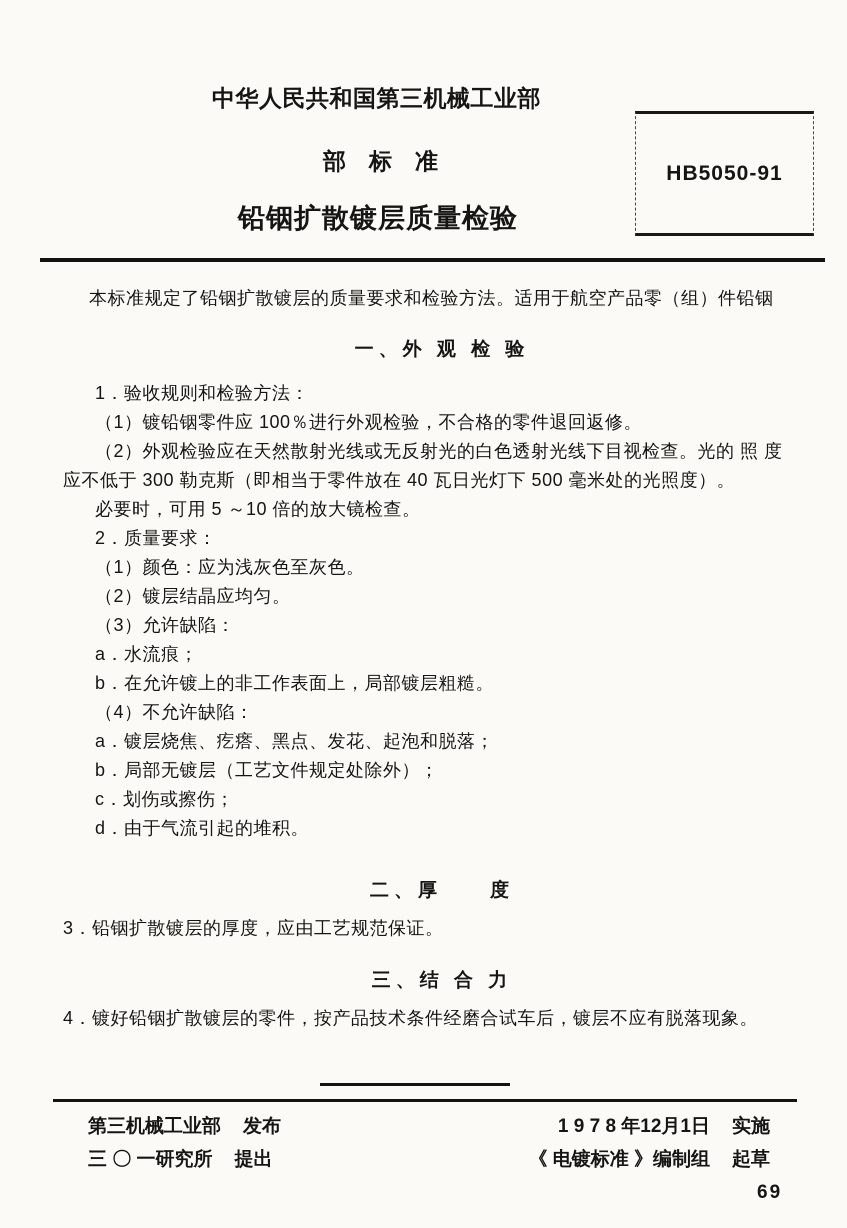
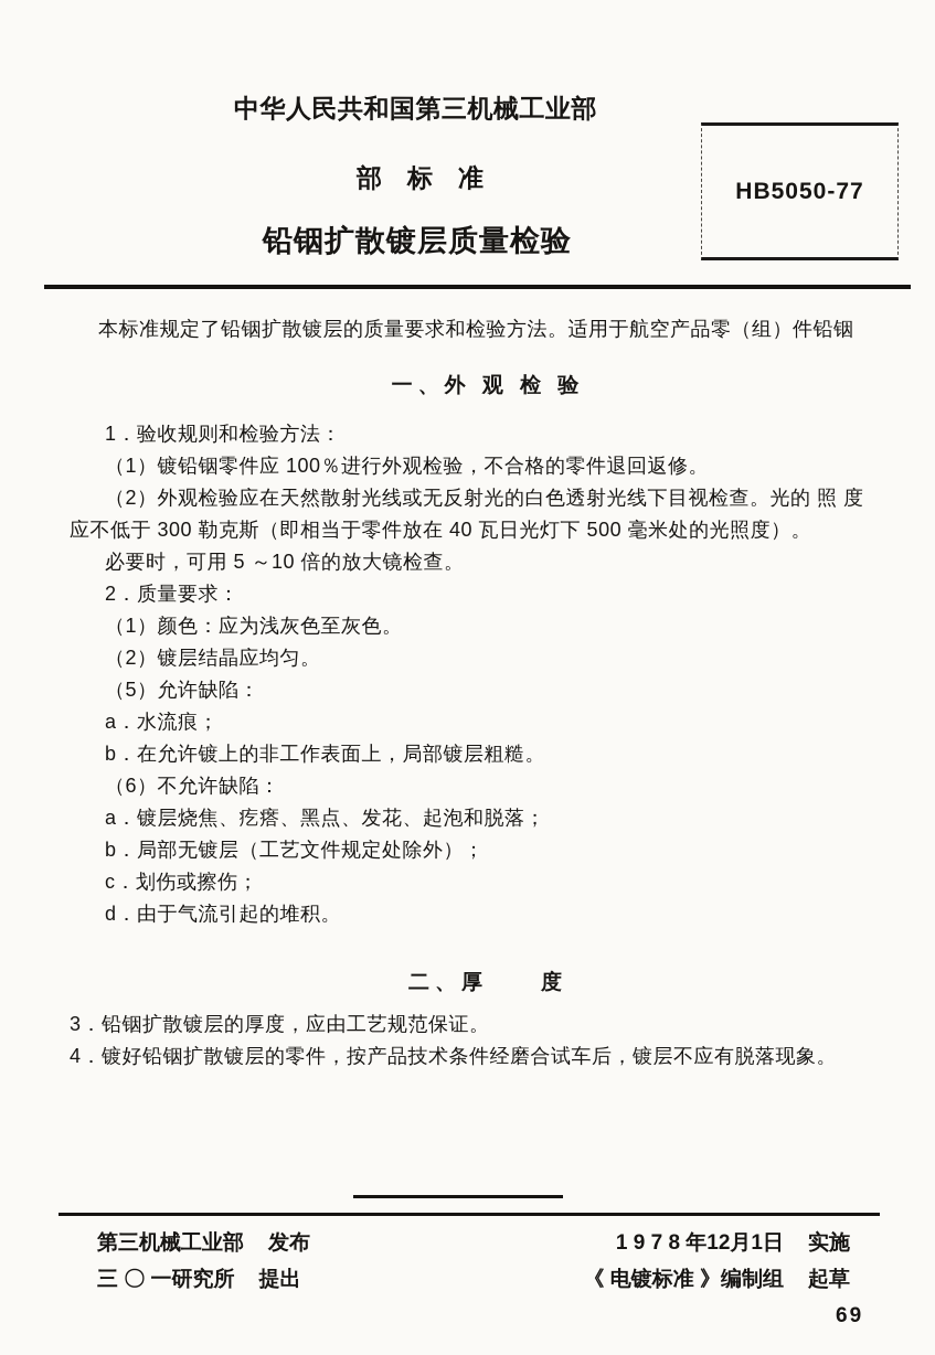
  中华人民共和国第三机械工业部
  部 标 准
- HB5050-91
+ HB5050-77
  铅铟扩散镀层质量检验
  本标准规定了铅铟扩散镀层的质量要求和检验方法。适用于航空产品零（组）件铅铟
  一、外 观 检 验
  1．验收规则和检验方法：
  （1）镀铅铟零件应 100％进行外观检验，不合格的零件退回返修。
  （2）外观检验应在天然散射光线或无反射光的白色透射光线下目视检查。光的 照 度
  应不低于 300 勒克斯（即相当于零件放在 40 瓦日光灯下 500 毫米处的光照度）。
  必要时，可用 5 ～10 倍的放大镜检查。
  2．质量要求：
  （1）颜色：应为浅灰色至灰色。
  （2）镀层结晶应均匀。
- （3）允许缺陷：
+ （5）允许缺陷：
  a．水流痕；
  b．在允许镀上的非工作表面上，局部镀层粗糙。
- （4）不允许缺陷：
+ （6）不允许缺陷：
  a．镀层烧焦、疙瘩、黑点、发花、起泡和脱落；
  b．局部无镀层（工艺文件规定处除外）；
  c．划伤或擦伤；
  d．由于气流引起的堆积。
  二、厚 度
  3．铅铟扩散镀层的厚度，应由工艺规范保证。
- 三、结 合 力
  4．镀好铅铟扩散镀层的零件，按产品技术条件经磨合试车后，镀层不应有脱落现象。
  第三机械工业部
  发布
  三 〇 一研究所
  提出
  1 9 7 8 年12月1日
  实施
  《 电镀标准 》编制组
  起草
  69
